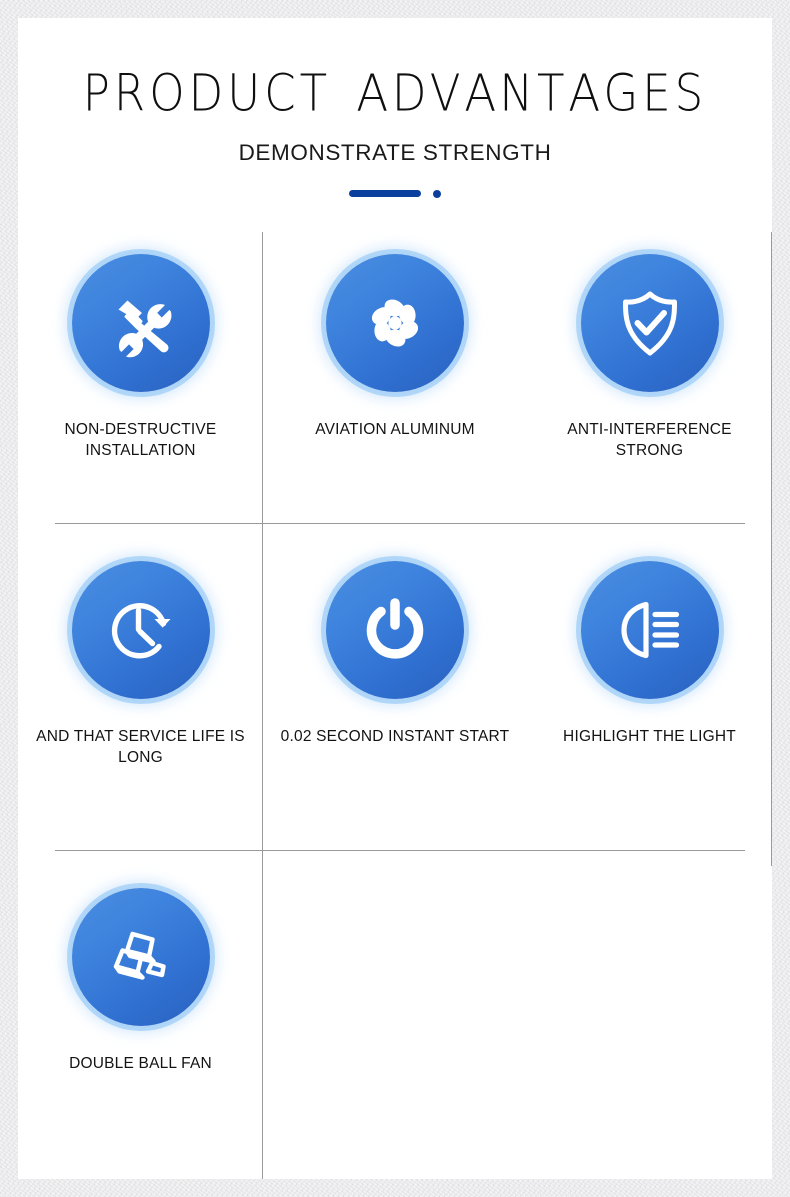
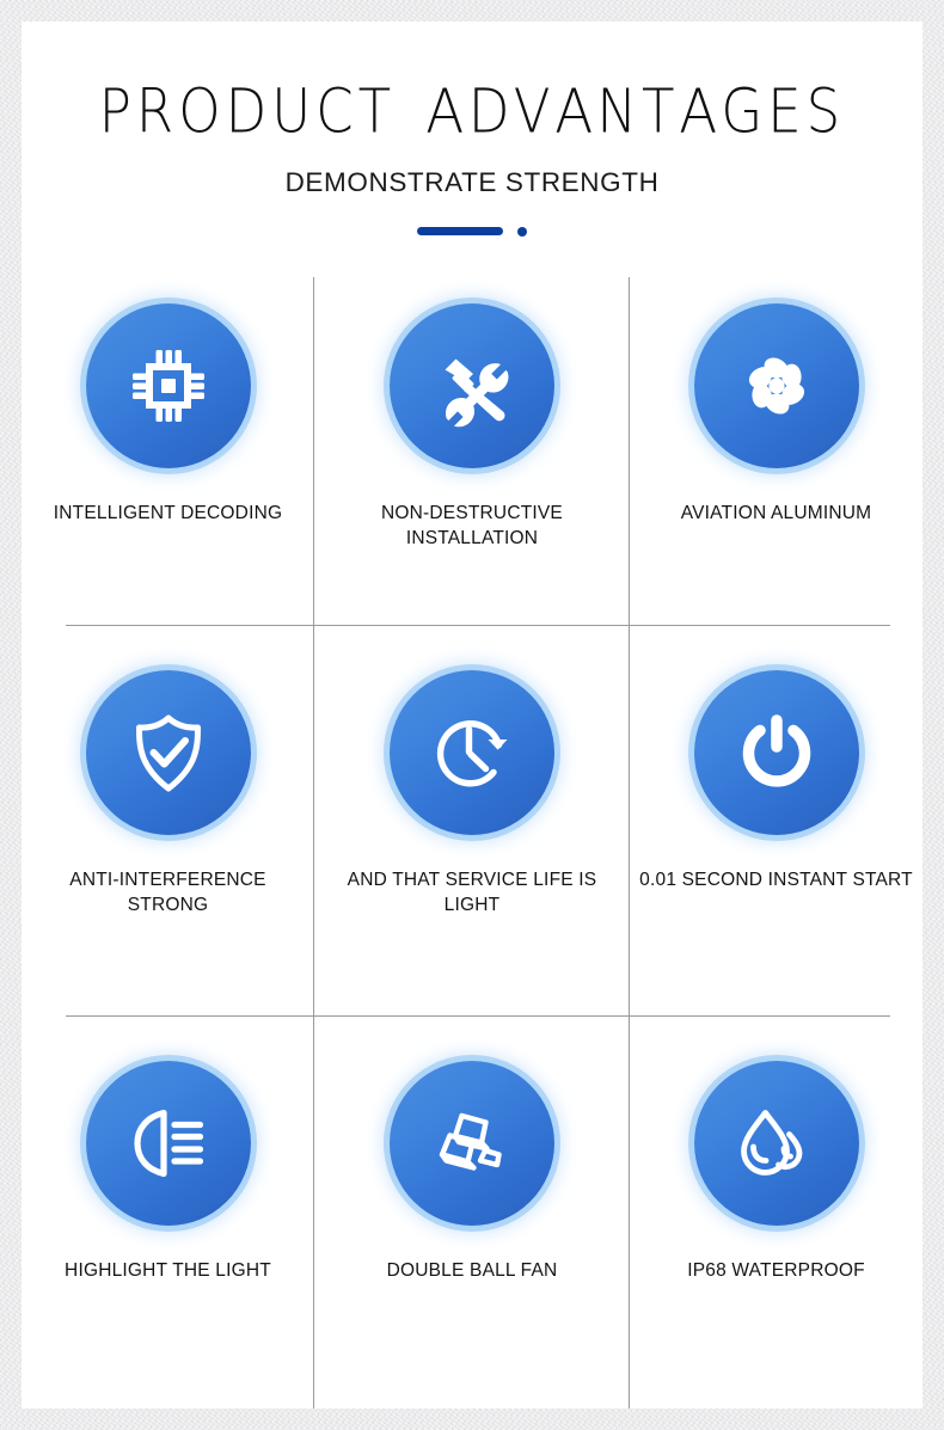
  PRODUCT ADVANTAGES
  DEMONSTRATE STRENGTH
+ INTELLIGENT DECODING
  NON-DESTRUCTIVE INSTALLATION
  AVIATION ALUMINUM
  ANTI-INTERFERENCE STRONG
- AND THAT SERVICE LIFE IS LONG
+ AND THAT SERVICE LIFE IS LIGHT
- 0.02 SECOND INSTANT START
+ 0.01 SECOND INSTANT START
  HIGHLIGHT THE LIGHT
  DOUBLE BALL FAN
+ IP68 WATERPROOF
